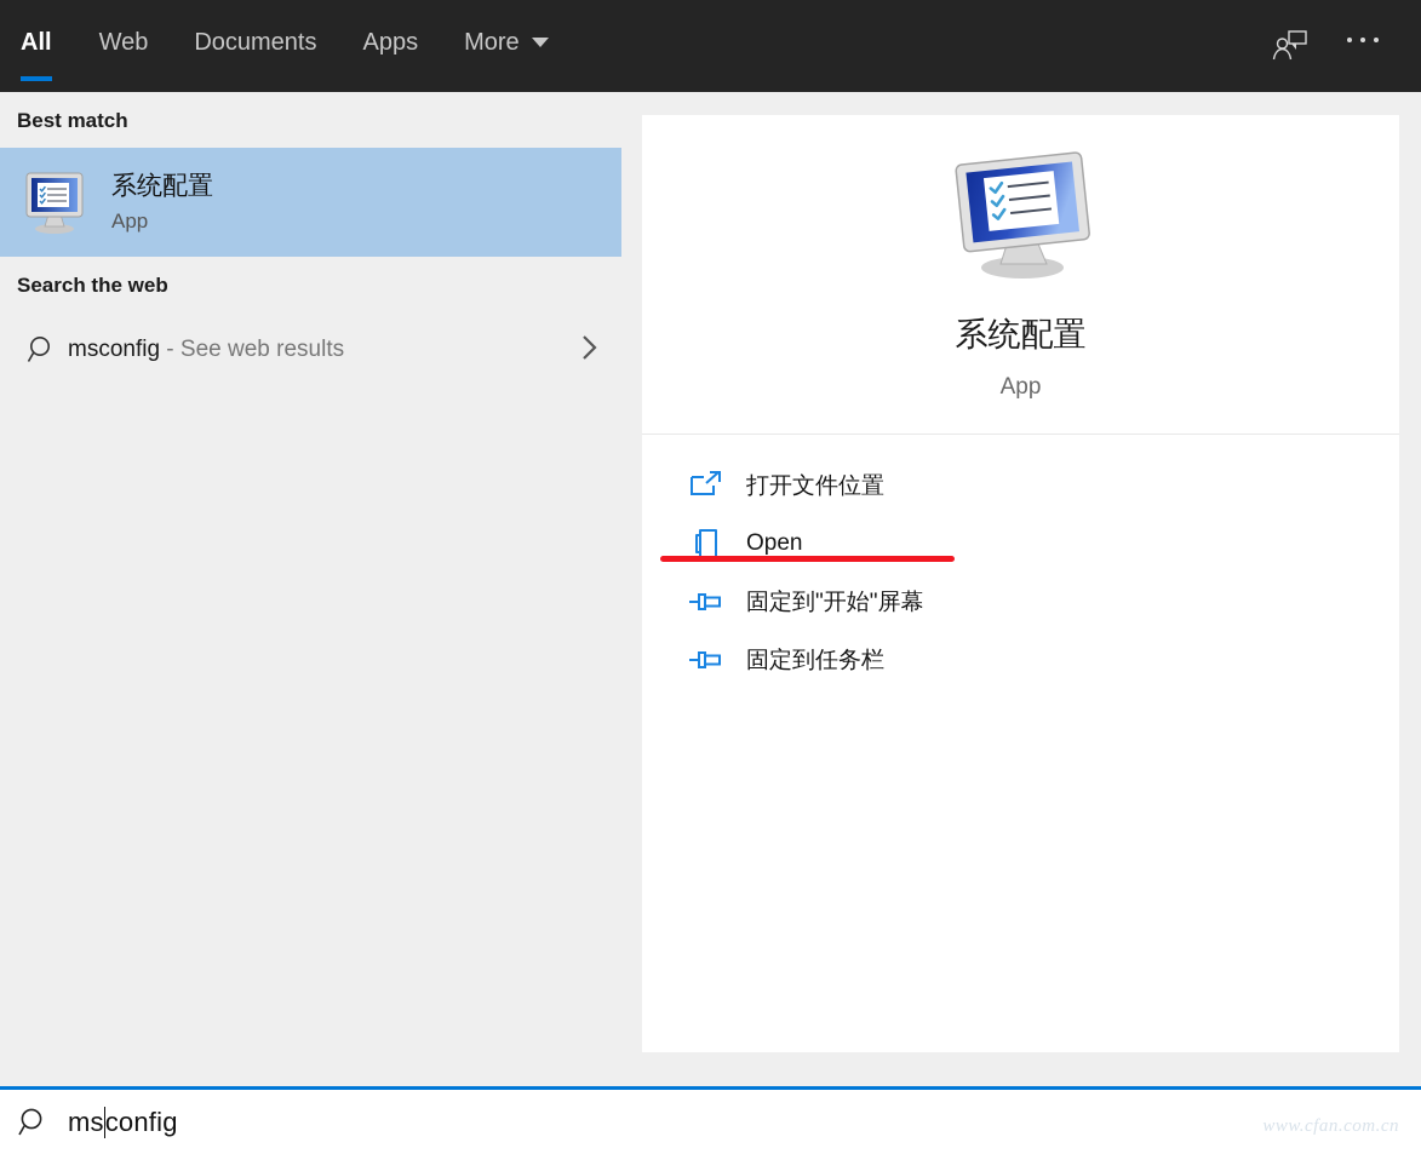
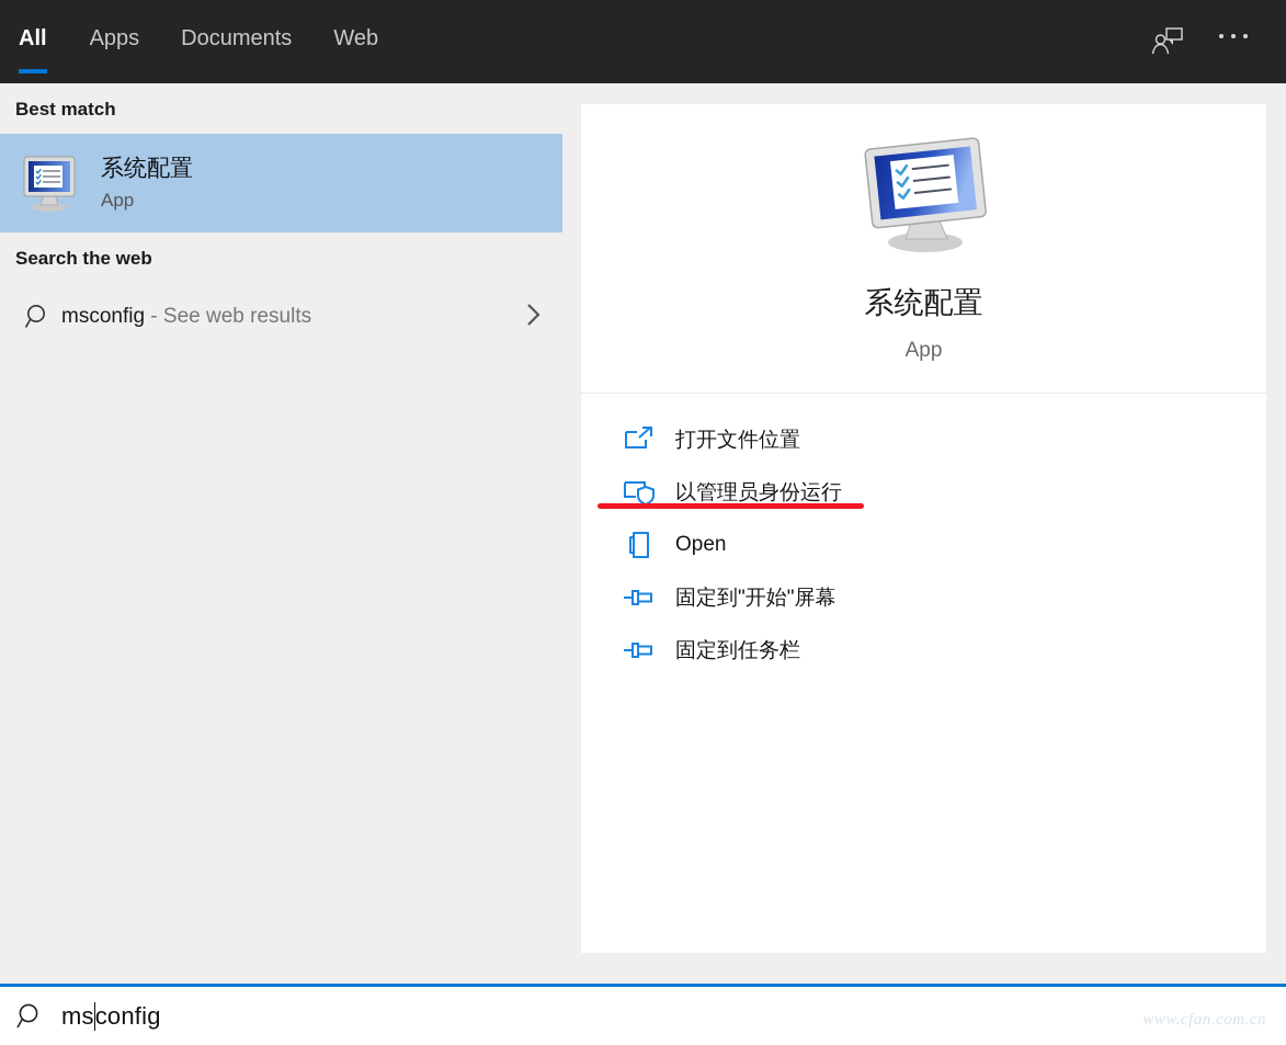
  All
- Web
+ Apps
  Documents
- Apps
+ Web
- More
  Best match
  系统配置
  App
  Search the web
  msconfig - See web results
  系统配置
  App
  打开文件位置
+ 以管理员身份运行
  Open
  固定到"开始"屏幕
  固定到任务栏
  ms
  config
  www.cfan.com.cn
